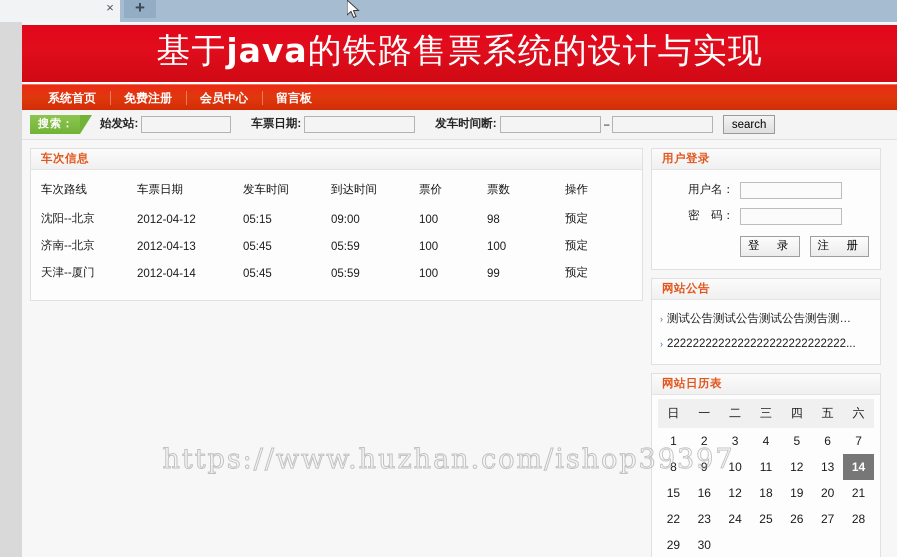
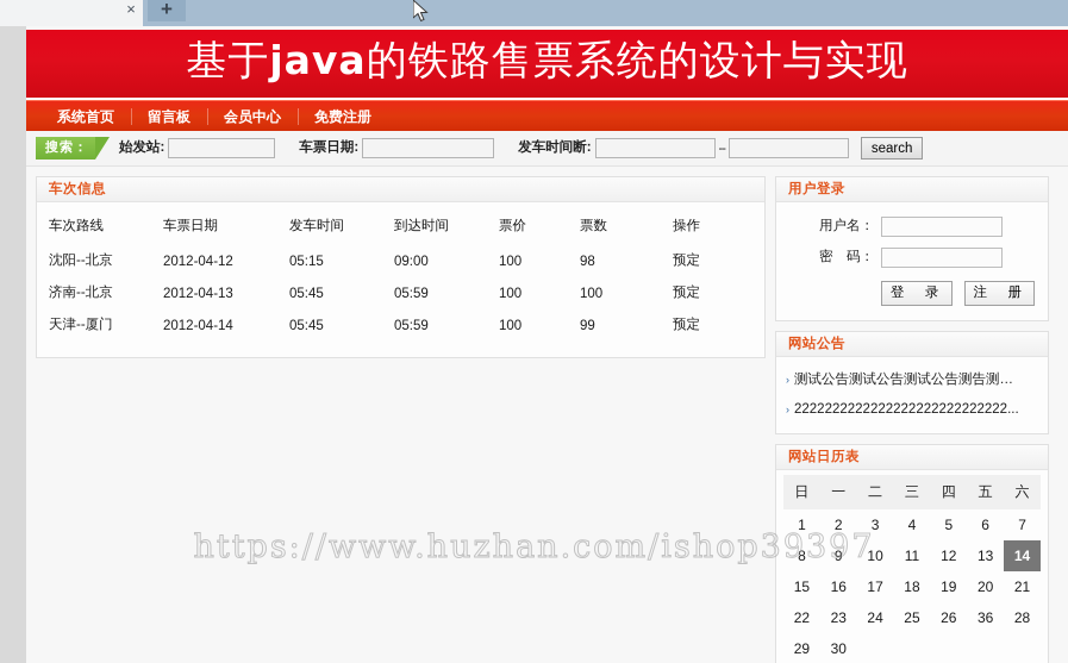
  ×
  +
  基于java的铁路售票系统的设计与实现
  系统首页
- 免费注册
+ 留言板
  会员中心
- 留言板
+ 免费注册
  搜索：
  始发站:
  车票日期:
  发车时间断:
  --
  search
  车次信息
  车次路线	车票日期	发车时间	到达时间	票价	票数	操作
  沈阳--北京	2012-04-12	05:15	09:00	100	98	预定
  济南--北京	2012-04-13	05:45	05:59	100	100	预定
  天津--厦门	2012-04-14	05:45	05:59	100	99	预定
  用户登录
  用户名：
  密 码：
  登 录
  注 册
  网站公告
  ›
  测试公告测试公告测试公告测告测…
  ›
  2222222222222222222222222222...
  网站日历表
  日	一	二	三	四	五	六
  1	2	3	4	5	6	7
  8	9	10	11	12	13	14
- 15	16	12	18	19	20	21
+ 15	16	17	18	19	20	21
- 22	23	24	25	26	27	28
+ 22	23	24	25	26	36	28
  29	30
  https://www.huzhan.com/ishop39397
